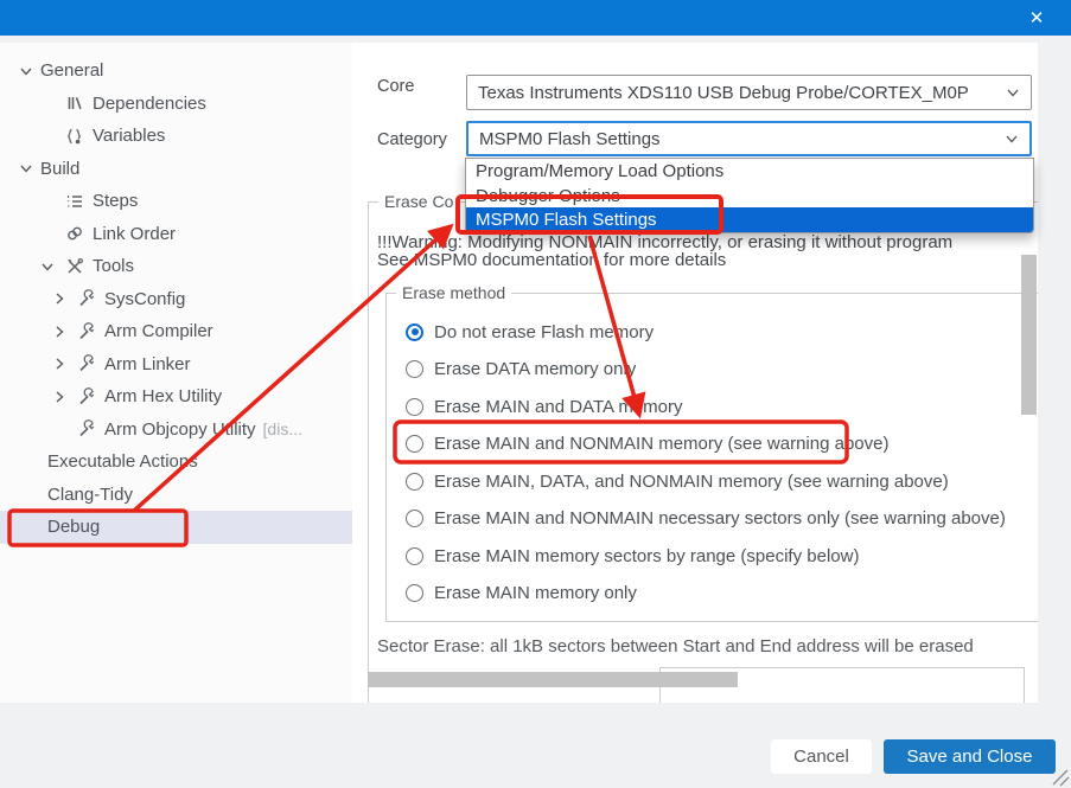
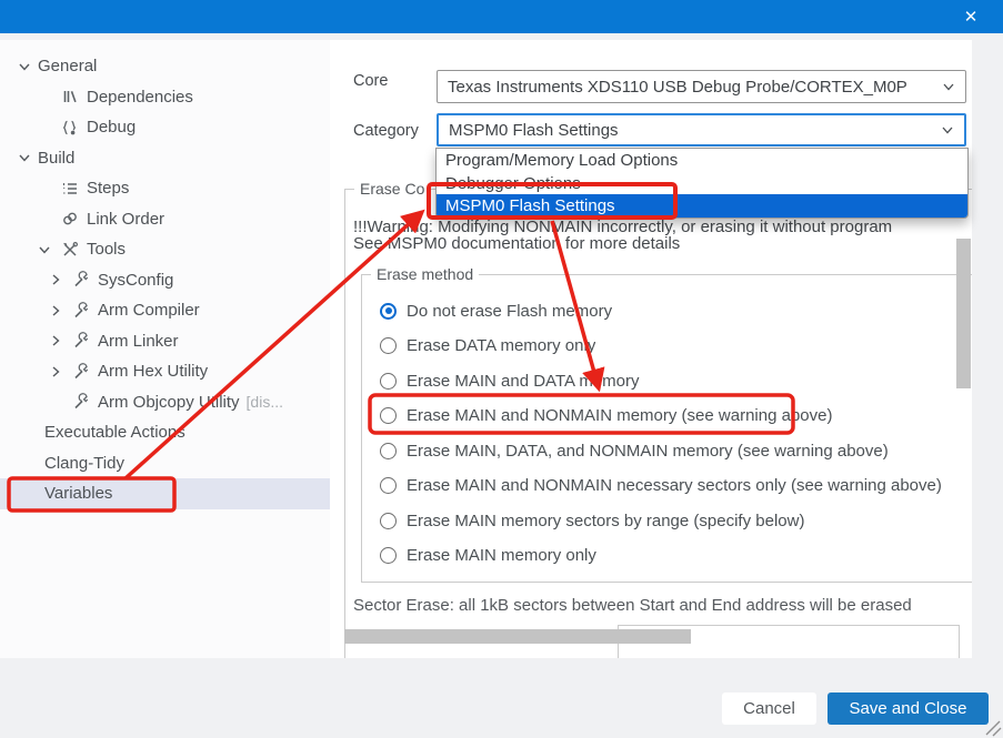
  ✕
  General
  Dependencies
- Variables
+ Debug
  Build
  Steps
  Link Order
  Tools
  SysConfig
  Arm Compiler
  Arm Linker
  Arm Hex Utility
  Arm Objcopy Uility
  [dis...
  Executable Actions
  Clang-Tidy
- Debug
+ Variables
  Core
  Texas Instruments XDS110 USB Debug Probe/CORTEX_M0P
  Category
  MSPM0 Flash Settings
  Erase Co
  !!!Warnng: Modifying NONMAIN incorrectly, or erasing it without program
  See MSPM0 documentation for more details
  Erase method
  Do not erase Flash memory
  Erase DATA memory ony
  Erase MAIN and DATA mmory
  Erase MAIN and NONMAIN memory (see warning above)
  Erase MAIN, DATA, and NONMAIN memory (see warning above)
  Erase MAIN and NONMAIN necessary sectors only (see warning above)
  Erase MAIN memory sectors by range (specify below)
  Erase MAIN memory only
  Sector Erase: all 1kB sectors between Start and End address will be erased
  Program/Memory Load Options
  MSPM0 Flash Settings
  Cancel
  Save and Close
